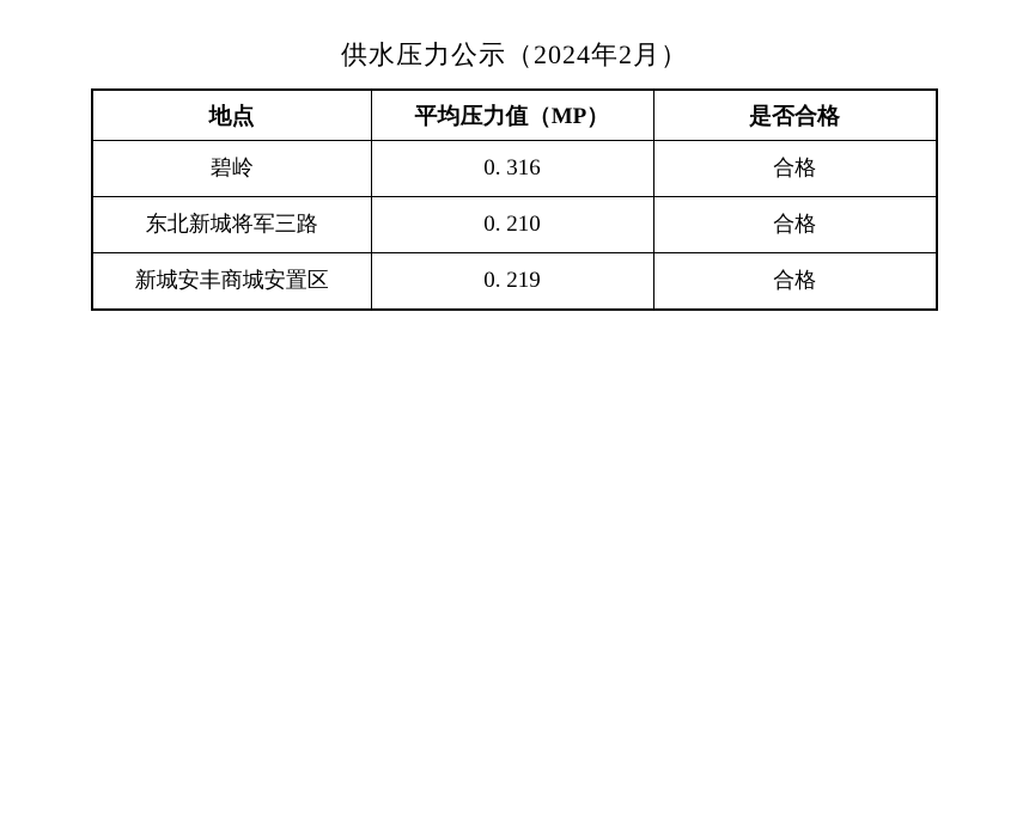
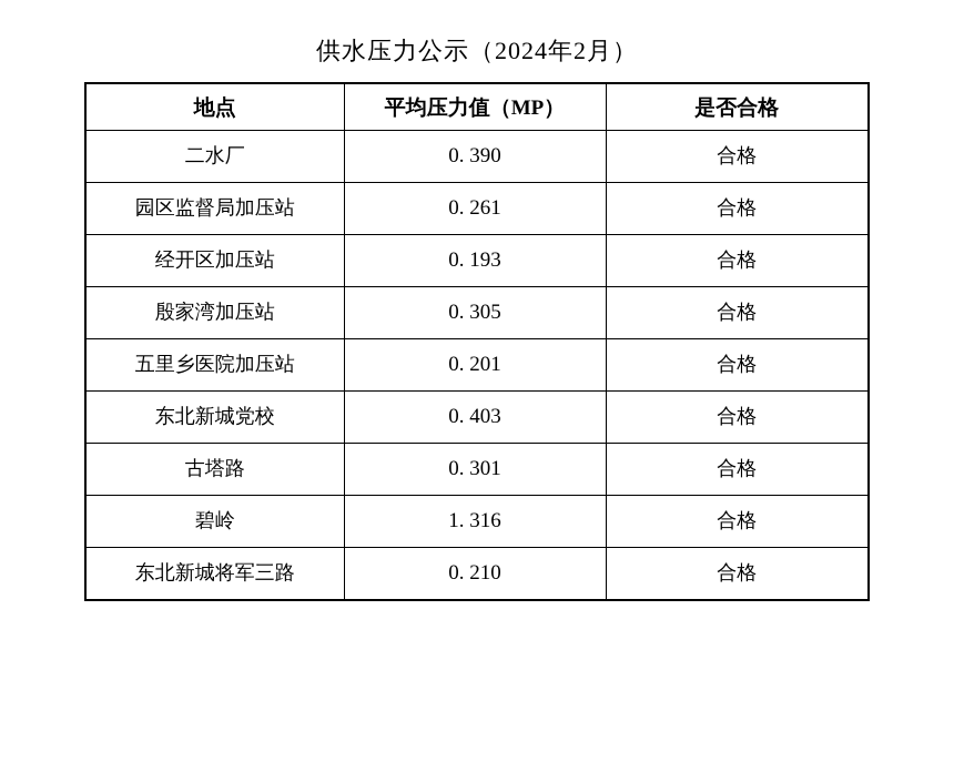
  供水压力公示（2024年2月）
  地点	平均压力值（MP）	是否合格
+ 二水厂	0. 390	合格
+ 园区监督局加压站	0. 261	合格
+ 经开区加压站	0. 193	合格
+ 殷家湾加压站	0. 305	合格
+ 五里乡医院加压站	0. 201	合格
+ 东北新城党校	0. 403	合格
+ 古塔路	0. 301	合格
- 碧岭	0. 316	合格
+ 碧岭	1. 316	合格
  东北新城将军三路	0. 210	合格
- 新城安丰商城安置区	0. 219	合格
